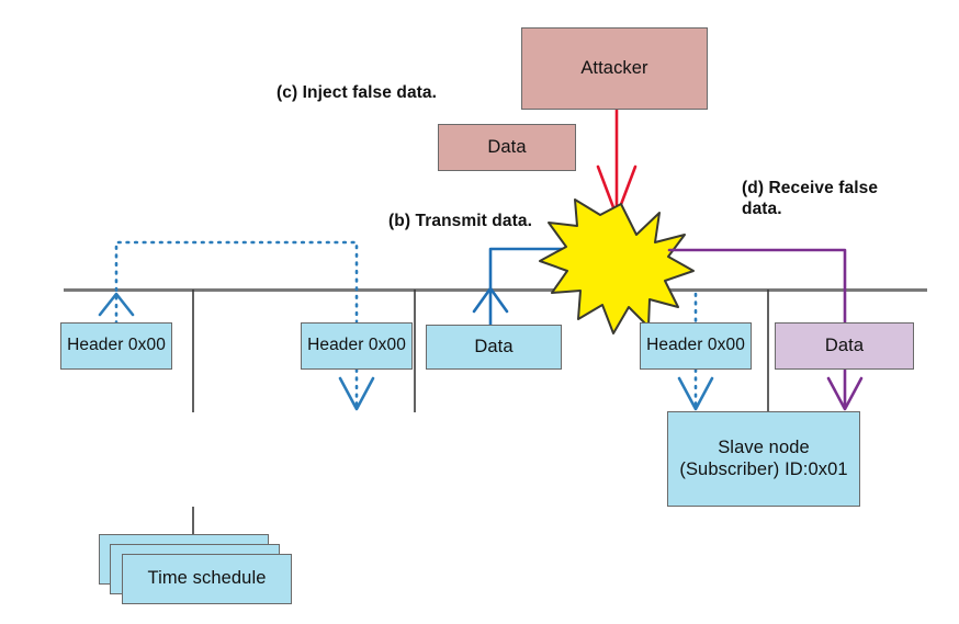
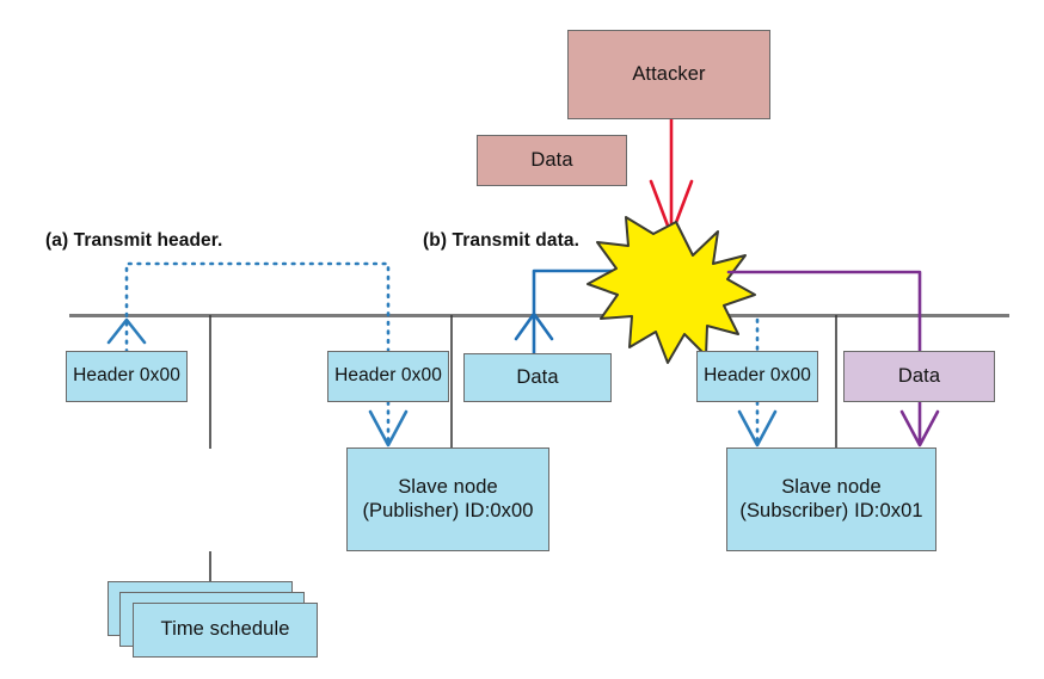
+ (a) Transmit header.
  (b) Transmit data.
- (c) Inject false data.
- (d) Receive false
- data.
  Attacker
  Data
  Header 0x00
  Header 0x00
  Data
  Header 0x00
  Data
+ Slave node (Publisher) ID:0x00
  Slave node (Subscriber) ID:0x01
  Time schedule
